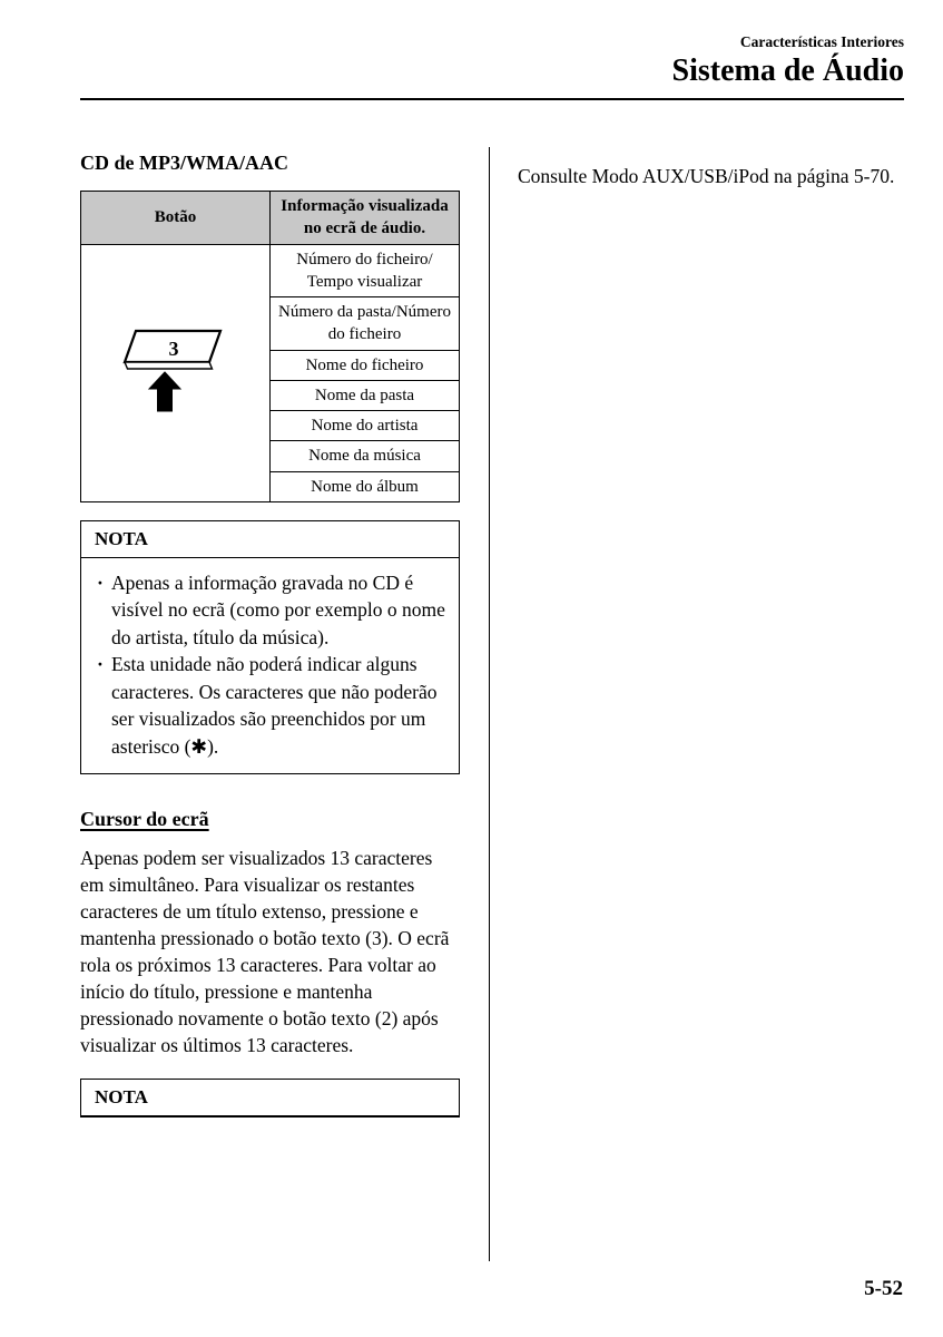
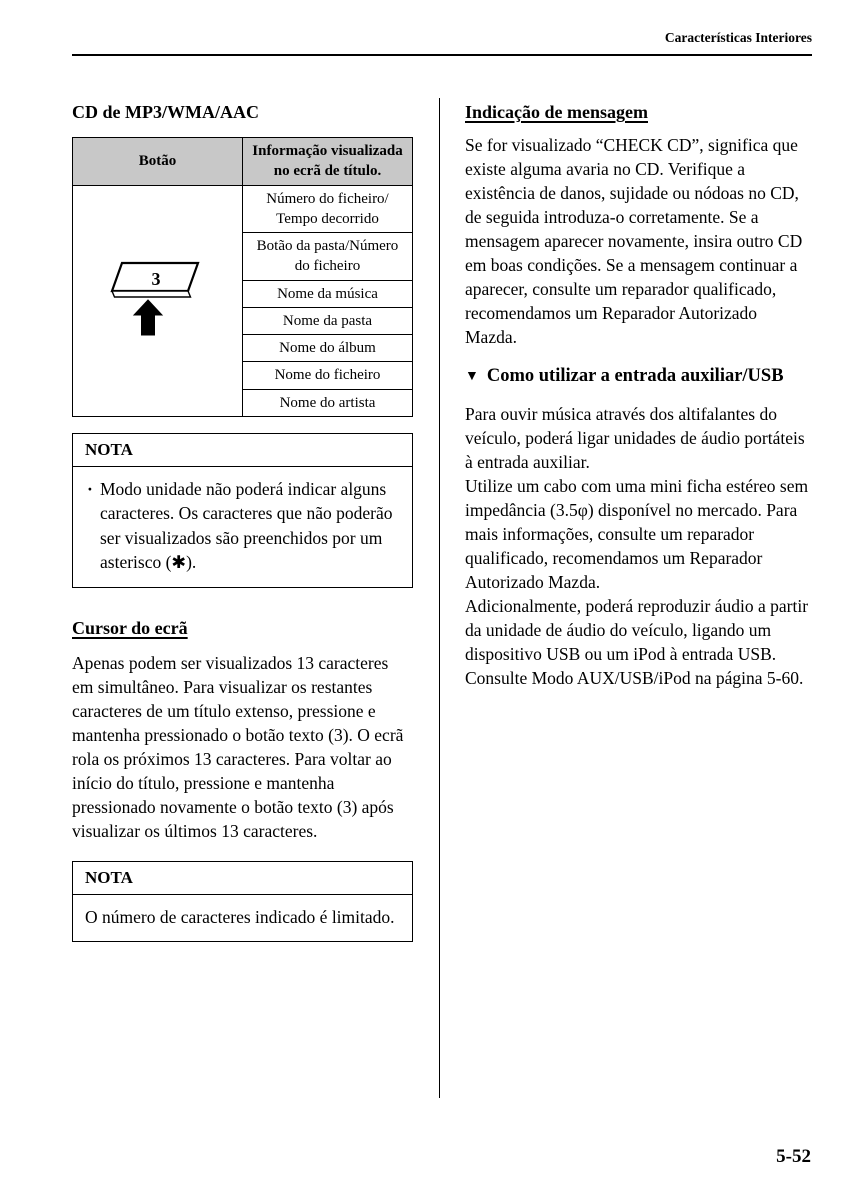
  Características Interiores
- Sistema de Áudio
  CD de MP3/WMA/AAC
- Botão	Informação visualizada no ecrã de áudio.
+ Botão	Informação visualizada no ecrã de título.
- 3	Número do ficheiro/ Tempo visualizar
+ 3	Número do ficheiro/ Tempo decorrido
- Número da pasta/Número do ficheiro
+ Botão da pasta/Número do ficheiro
- Nome do ficheiro
+ Nome da música
  Nome da pasta
- Nome do artista
+ Nome do álbum
- Nome da música
+ Nome do ficheiro
- Nome do álbum
+ Nome do artista
  NOTA
- Apenas a informação gravada no CD é visível no ecrã (como por exemplo o nome do artista, título da música).
- Esta unidade não poderá indicar alguns caracteres. Os caracteres que não poderão ser visualizados são preenchidos por um asterisco (✱).
+ Modo unidade não poderá indicar alguns caracteres. Os caracteres que não poderão ser visualizados são preenchidos por um asterisco (✱).
  Cursor do ecrã
- Apenas podem ser visualizados 13 caracteres em simultâneo. Para visualizar os restantes caracteres de um título extenso, pressione e mantenha pressionado o botão texto (3). O ecrã rola os próximos 13 caracteres. Para voltar ao início do título, pressione e mantenha pressionado novamente o botão texto (2) após visualizar os últimos 13 caracteres.
+ Apenas podem ser visualizados 13 caracteres em simultâneo. Para visualizar os restantes caracteres de um título extenso, pressione e mantenha pressionado o botão texto (3). O ecrã rola os próximos 13 caracteres. Para voltar ao início do título, pressione e mantenha pressionado novamente o botão texto (3) após visualizar os últimos 13 caracteres.
  NOTA
+ O número de caracteres indicado é limitado.
+ Indicação de mensagem
+ Se for visualizado “CHECK CD”, significa que existe alguma avaria no CD. Verifique a existência de danos, sujidade ou nódoas no CD, de seguida introduza-o corretamente. Se a mensagem aparecer novamente, insira outro CD em boas condições. Se a mensagem continuar a aparecer, consulte um reparador qualificado, recomendamos um Reparador Autorizado Mazda.
+ ▼
+ Como utilizar a entrada auxiliar/USB
+ Para ouvir música através dos altifalantes do veículo, poderá ligar unidades de áudio portáteis à entrada auxiliar.
+ Utilize um cabo com uma mini ficha estéreo sem impedância (3.5φ) disponível no mercado. Para mais informações, consulte um reparador qualificado, recomendamos um Reparador Autorizado Mazda.
+ Adicionalmente, poderá reproduzir áudio a partir da unidade de áudio do veículo, ligando um dispositivo USB ou um iPod à entrada USB.
- Consulte Modo AUX/USB/iPod na página 5-70.
+ Consulte Modo AUX/USB/iPod na página 5-60.
  5-52
